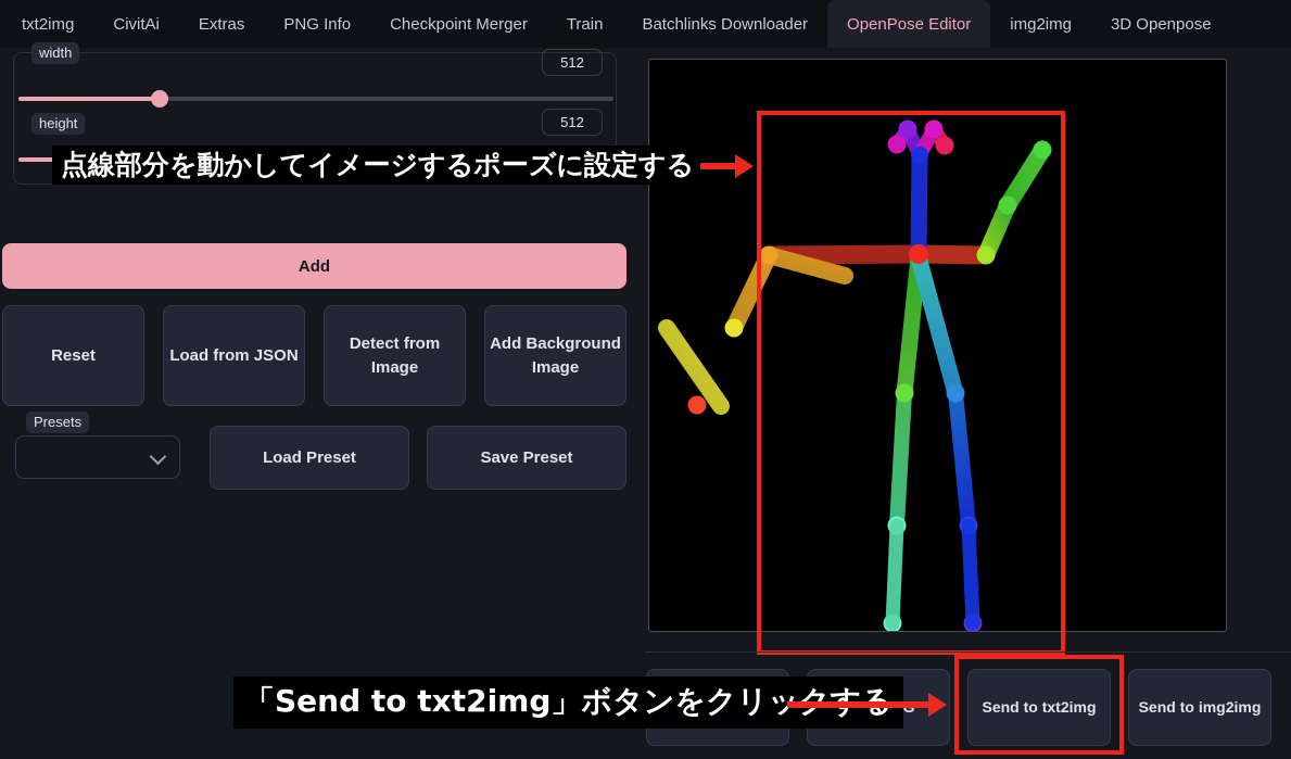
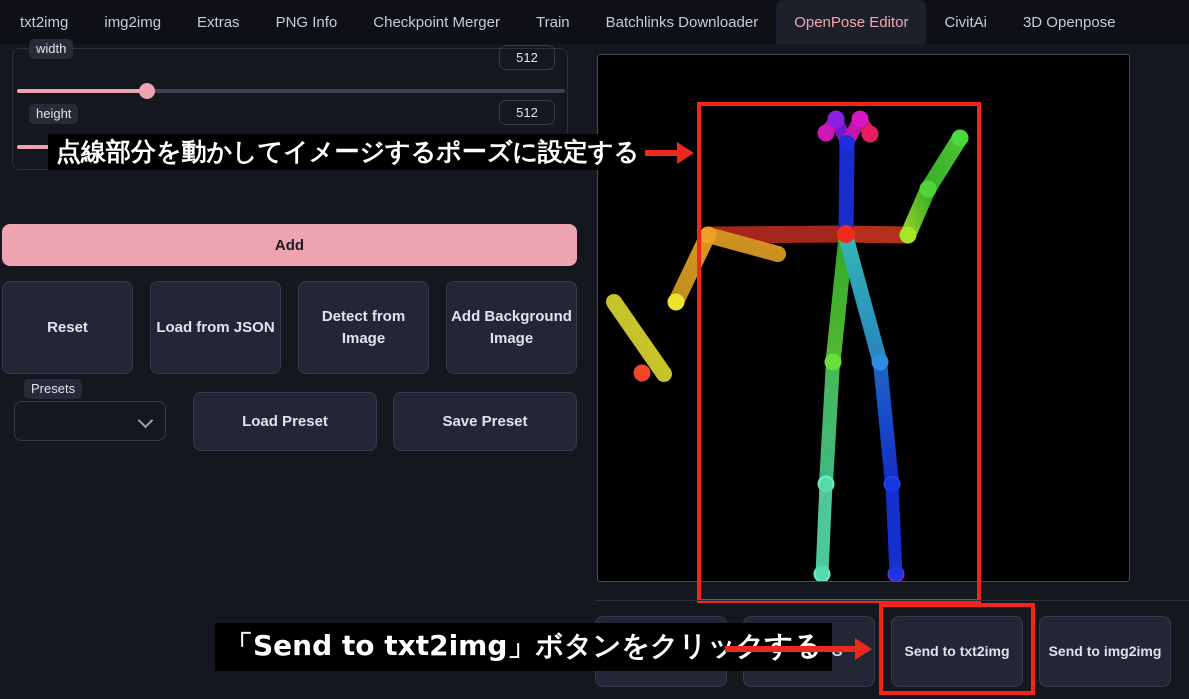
  txt2img
- CivitAi
+ img2img
  Extras
  PNG Info
  Checkpoint Merger
  Train
  Batchlinks Downloader
  OpenPose Editor
- img2img
+ CivitAi
  3D Openpose
  width
  512
  height
  512
  Add
  Reset
  Load from JSON
  Detect from Image
  Add Background Image
  Presets
  Load Preset
  Save Preset
  Send to txt2img
  Send to img2img
  点線部分を動かしてイメージするポーズに設定する
  「Send to txt2img」ボタンをクリッ
